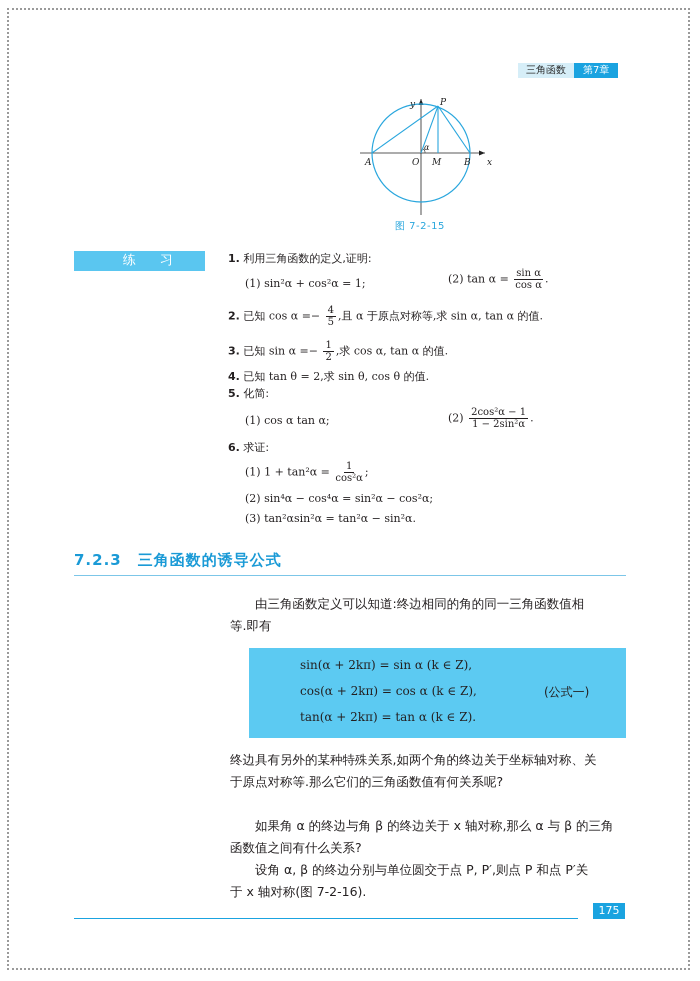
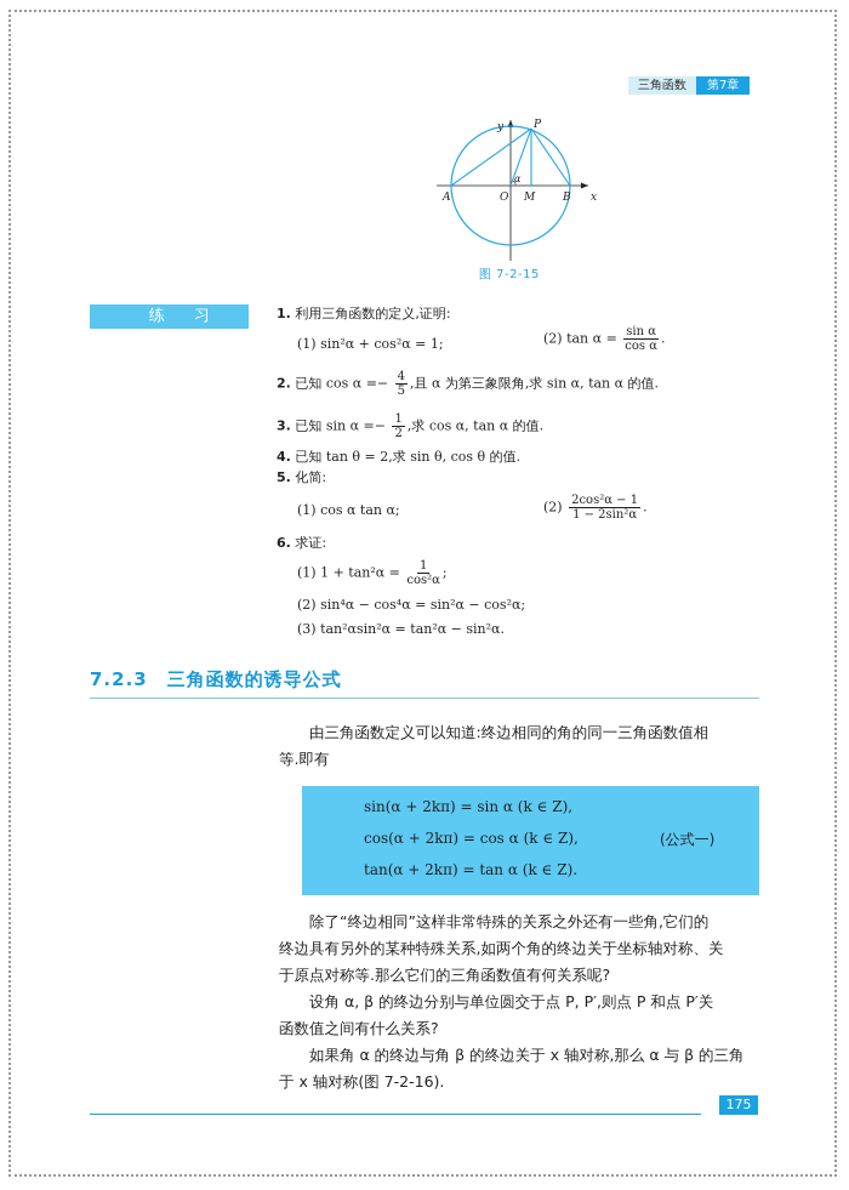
  三角函数
  第7章
  y
  x
  P
  A
  O
  M
  B
  α
  图 7-2-15
  练 习
  1. 利用三角函数的定义,证明:
  (1) sin²α + cos²α = 1;
  (2) tan α =
  sin α
  cos α
  .
  2. 已知 cos α =−
  4
  5
- ,且 α 于原点对称等,求 sin α, tan α 的值.
+ ,且 α 为第三象限角,求 sin α, tan α 的值.
  3. 已知 sin α =−
  1
  2
  ,求 cos α, tan α 的值.
  4. 已知 tan θ = 2,求 sin θ, cos θ 的值.
  5. 化简:
  (1) cos α tan α;
  (2)
  2cos²α − 1
  1 − 2sin²α
  .
  6. 求证:
  (1) 1 + tan²α =
  1
  cos²α
  ;
  (2) sin⁴α − cos⁴α = sin²α − cos²α;
  (3) tan²αsin²α = tan²α − sin²α.
  7.2.3 三角函数的诱导公式
  由三角函数定义可以知道:终边相同的角的同一三角函数值相
  等.即有
  sin(α + 2kπ) = sin α (k ∈ Z),
  cos(α + 2kπ) = cos α (k ∈ Z),
  tan(α + 2kπ) = tan α (k ∈ Z).
  (公式一)
+ 除了“终边相同”这样非常特殊的关系之外还有一些角,它们的
  终边具有另外的某种特殊关系,如两个角的终边关于坐标轴对称、关
  于原点对称等.那么它们的三角函数值有何关系呢?
- 如果角 α 的终边与角 β 的终边关于 x 轴对称,那么 α 与 β 的三角
+ 设角 α, β 的终边分别与单位圆交于点 P, P′,则点 P 和点 P′关
  函数值之间有什么关系?
- 设角 α, β 的终边分别与单位圆交于点 P, P′,则点 P 和点 P′关
+ 如果角 α 的终边与角 β 的终边关于 x 轴对称,那么 α 与 β 的三角
  于 x 轴对称(图 7-2-16).
  175
